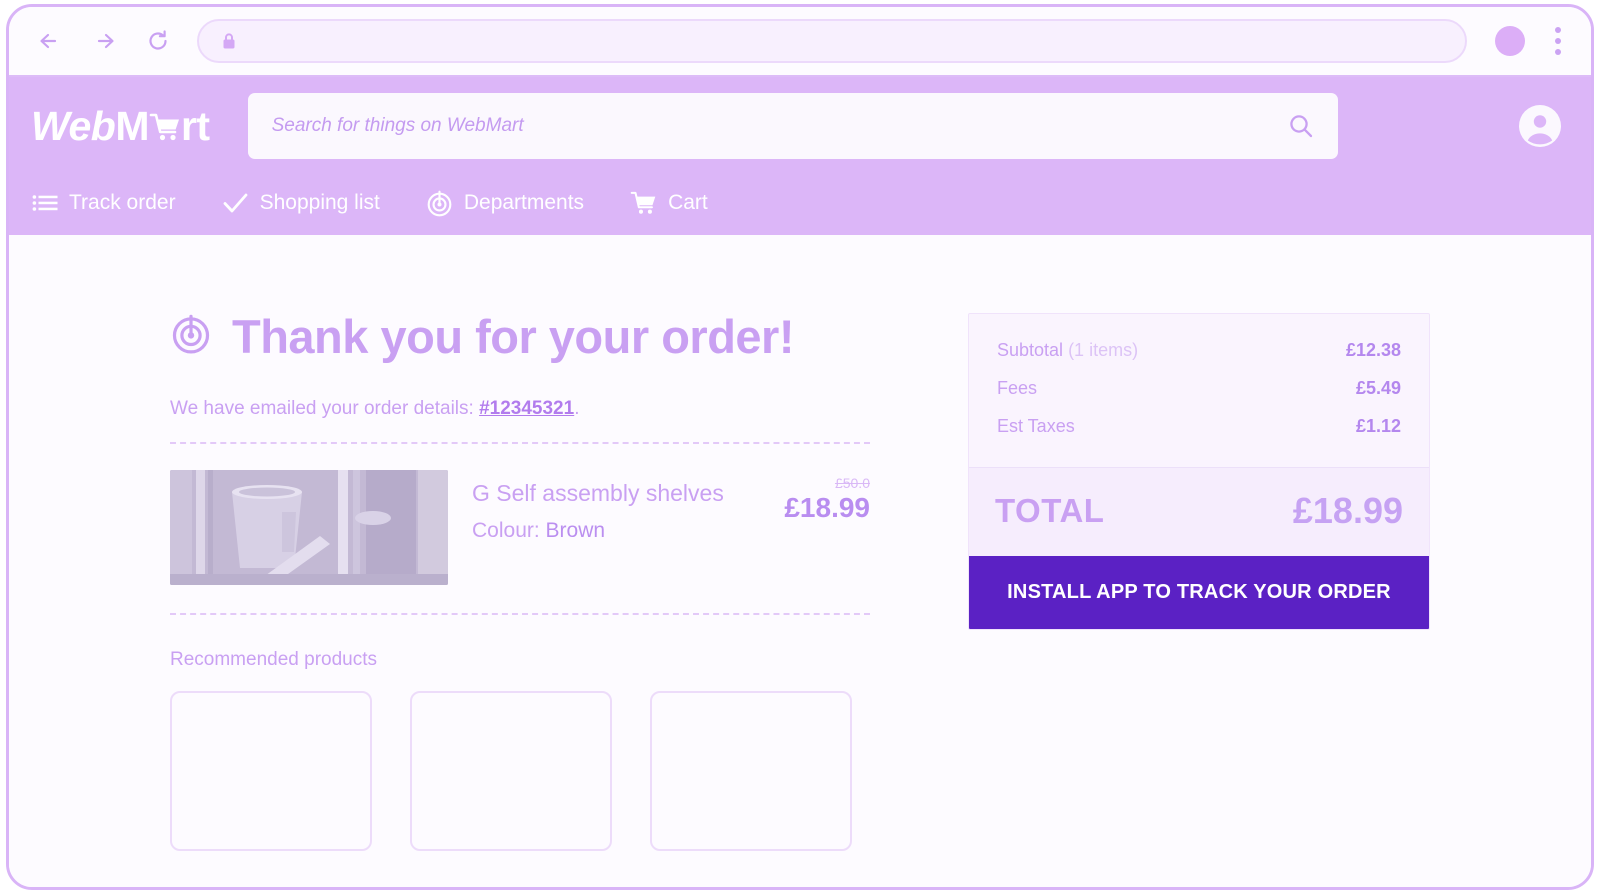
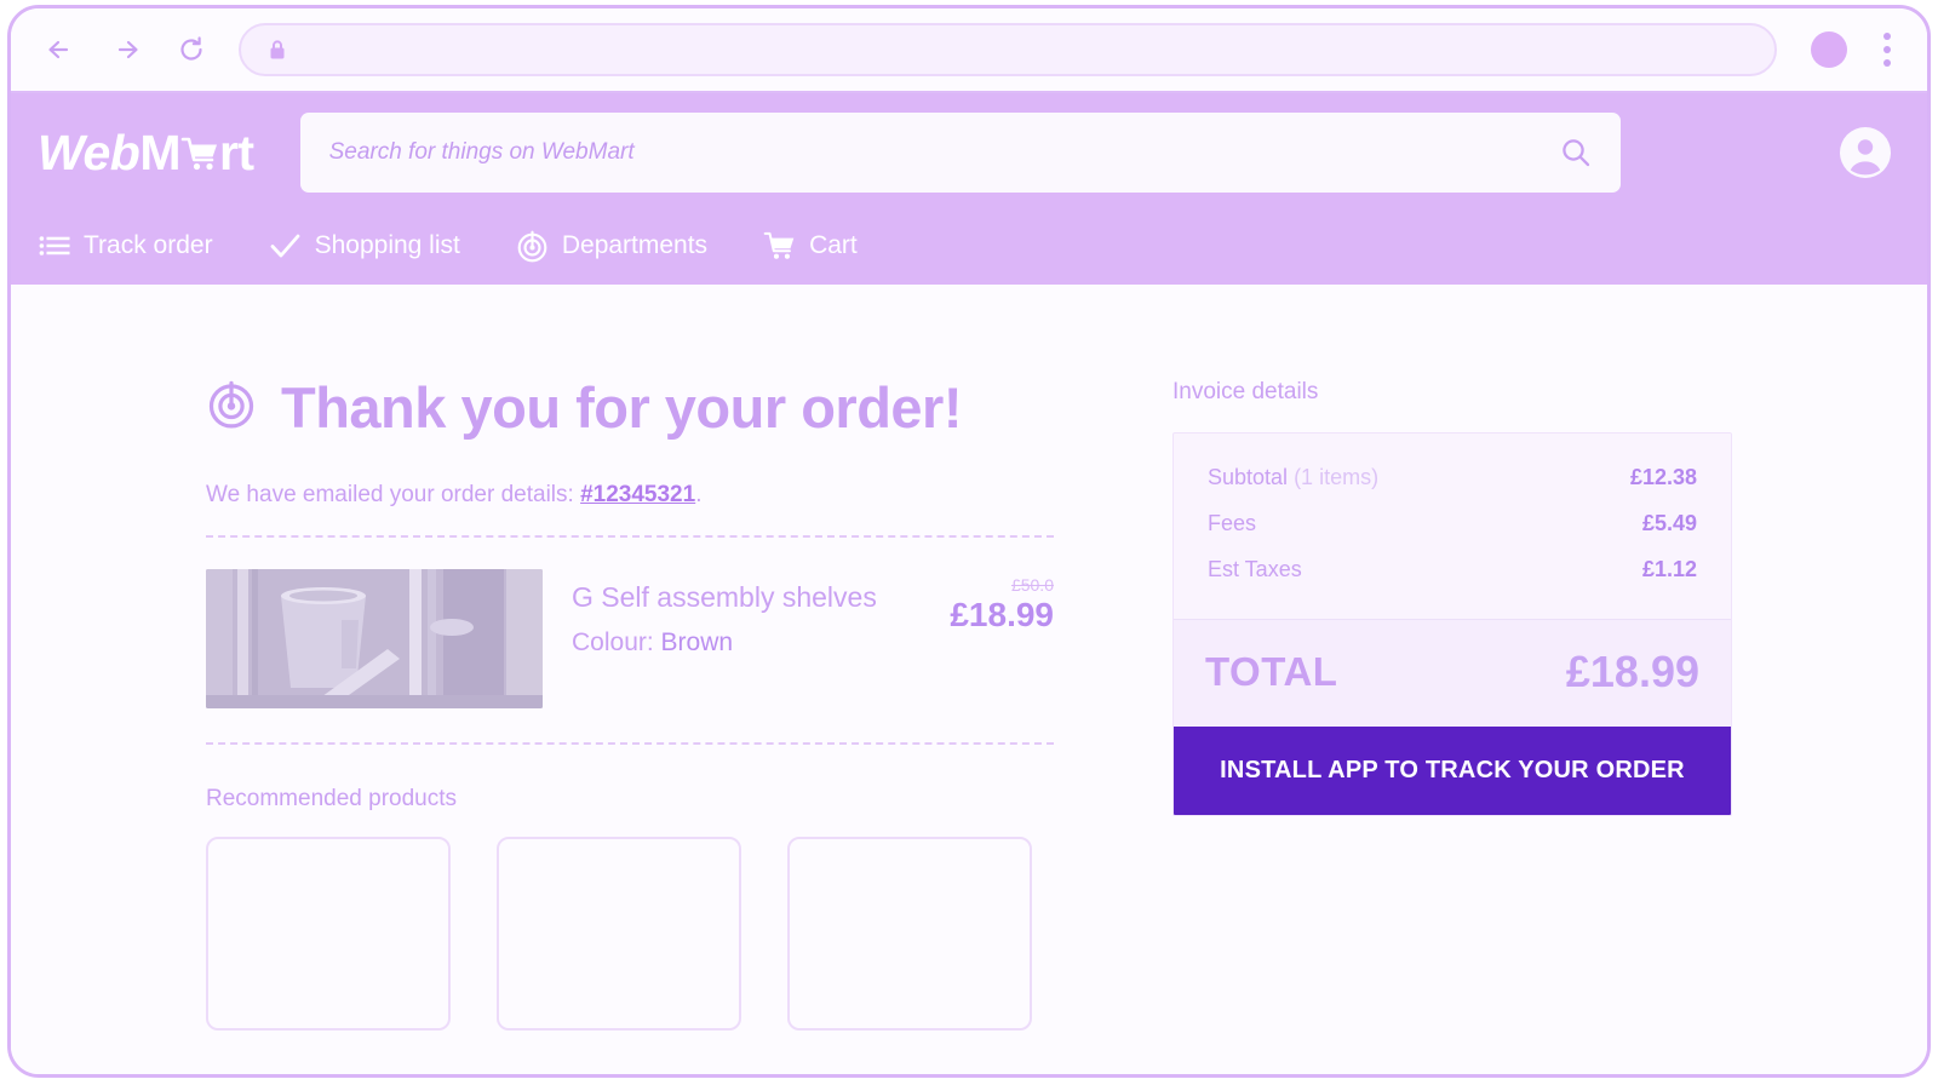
  Web
  M
  rt
  Search for things on WebMart
  Track order
  Shopping list
  Departments
  Cart
  Thank you for your order!
  We have emailed your order details: #12345321.
  G Self assembly shelves
  Colour: Brown
  £50.0
  £18.99
  Recommended products
+ Invoice details
  Subtotal (1 items)
  £12.38
  Fees
  £5.49
  Est Taxes
  £1.12
  TOTAL
  £18.99
  INSTALL APP TO TRACK YOUR ORDER
